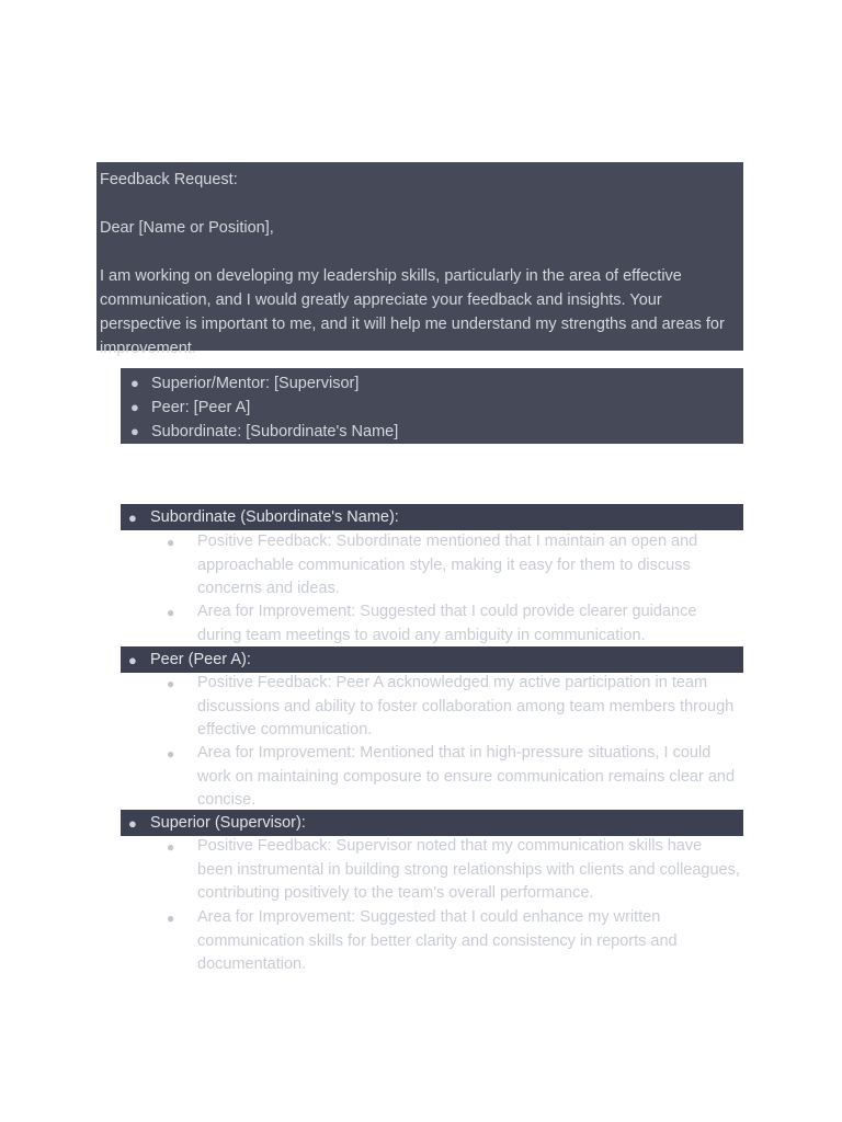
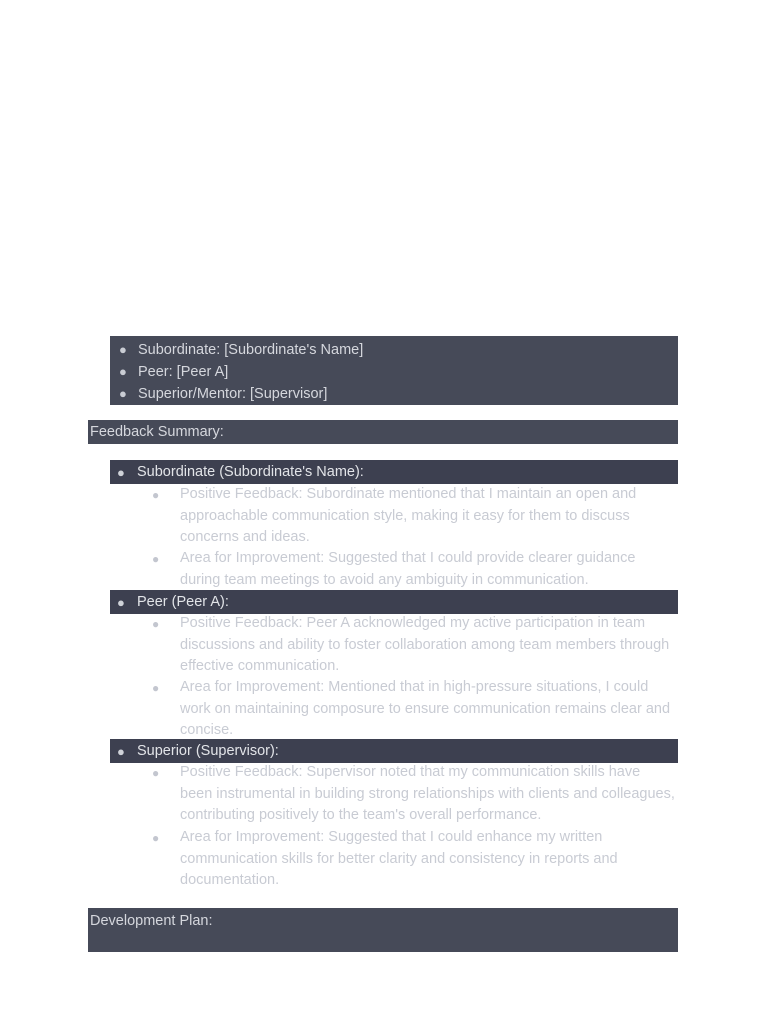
- Feedback Request:
- Dear [Name or Position],
- I am working on developing my leadership skills, particularly in the area of effective communication, and I would greatly appreciate your feedback and insights. Your perspective is important to me, and it will help me understand my strengths and areas for improvement.
  ●
- Superior/Mentor: [Supervisor]
+ Subordinate: [Subordinate's Name]
  ●
  Peer: [Peer A]
  ●
- Subordinate: [Subordinate's Name]
+ Superior/Mentor: [Supervisor]
+ Feedback Summary:
  ●
  Subordinate (Subordinate's Name):
  ●
  Positive Feedback: Subordinate mentioned that I maintain an open and approachable communication style, making it easy for them to discuss concerns and ideas.
  ●
  Area for Improvement: Suggested that I could provide clearer guidance during team meetings to avoid any ambiguity in communication.
  ●
  Peer (Peer A):
  ●
  Positive Feedback: Peer A acknowledged my active participation in team discussions and ability to foster collaboration among team members through effective communication.
  ●
  Area for Improvement: Mentioned that in high-pressure situations, I could work on maintaining composure to ensure communication remains clear and concise.
  ●
  Superior (Supervisor):
  ●
  Positive Feedback: Supervisor noted that my communication skills have been instrumental in building strong relationships with clients and colleagues, contributing positively to the team's overall performance.
  ●
  Area for Improvement: Suggested that I could enhance my written communication skills for better clarity and consistency in reports and documentation.
+ Development Plan:
